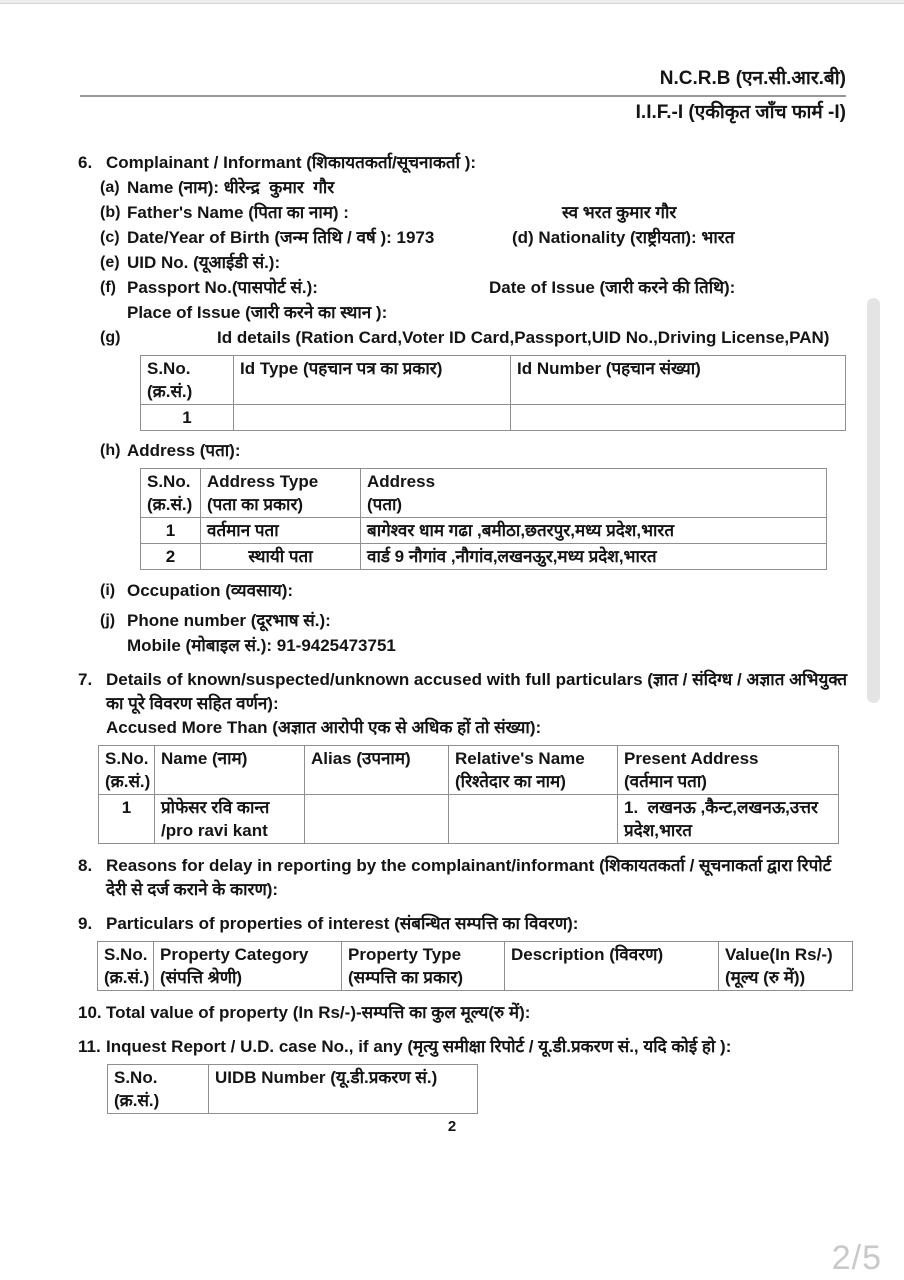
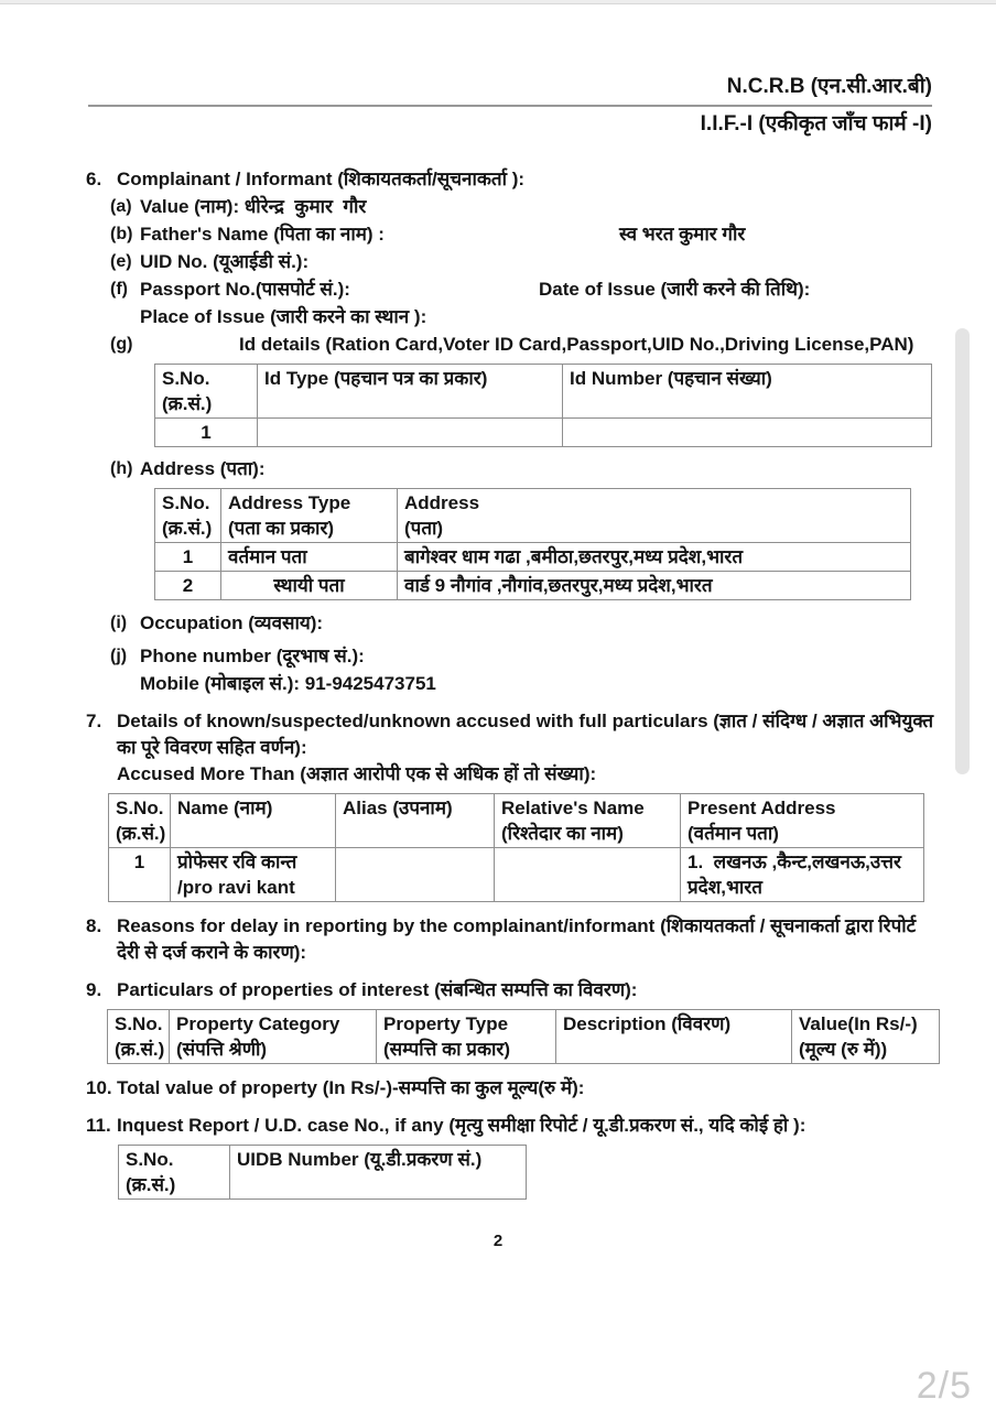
  N.C.R.B (एन.सी.आर.बी)
  I.I.F.-I (एकीकृत जाँच फार्म -I)
  6.
  Complainant / Informant (शिकायतकर्ता/सूचनाकर्ता ):
  (a)
- Name (नाम): धीरेन्द्र कुमार गौर
+ Value (नाम): धीरेन्द्र कुमार गौर
  (b)
  Father's Name (पिता का नाम) :
  स्व भरत कुमार गौर
- (c)
- Date/Year of Birth (जन्म तिथि / वर्ष ): 1973
- (d) Nationality (राष्ट्रीयता): भारत
  (e)
  UID No. (यूआईडी सं.):
  (f)
  Passport No.(पासपोर्ट सं.):
  Date of Issue (जारी करने की तिथि):
  Place of Issue (जारी करने का स्थान ):
  (g)
  Id details (Ration Card,Voter ID Card,Passport,UID No.,Driving License,PAN)
  S.No.(क्र.सं.)	Id Type (पहचान पत्र का प्रकार)	Id Number (पहचान संख्या)
  1
  (h)
  Address (पता):
  S.No. (क्र.सं.)	Address Type (पता का प्रकार)	Address (पता)
  1	वर्तमान पता	बागेश्वर धाम गढा ,बमीठा,छतरपुर,मध्य प्रदेश,भारत
- 2	स्थायी पता	वार्ड 9 नौगांव ,नौगांव,लखनऊुर,मध्य प्रदेश,भारत
+ 2	स्थायी पता	वार्ड 9 नौगांव ,नौगांव,छतरपुर,मध्य प्रदेश,भारत
  (i)
  Occupation (व्यवसाय):
  (j)
  Phone number (दूरभाष सं.):
  Mobile (मोबाइल सं.): 91-9425473751
  7.
  Details of known/suspected/unknown accused with full particulars (ज्ञात / संदिग्ध / अज्ञात अभियुक्त का पूरे विवरण सहित वर्णन):
  Accused More Than (अज्ञात आरोपी एक से अधिक हों तो संख्या):
  S.No. (क्र.सं.)	Name (नाम)	Alias (उपनाम)	Relative's Name (रिश्तेदार का नाम)	Present Address (वर्तमान पता)
  1	प्रोफेसर रवि कान्त /pro ravi kant			1. लखनऊ ,कैन्ट,लखनऊ,उत्तर प्रदेश,भारत
  8.
  Reasons for delay in reporting by the complainant/informant (शिकायतकर्ता / सूचनाकर्ता द्वारा रिपोर्ट देरी से दर्ज कराने के कारण):
  9.
  Particulars of properties of interest (संबन्धित सम्पत्ति का विवरण):
  S.No. (क्र.सं.)	Property Category (संपत्ति श्रेणी)	Property Type (सम्पत्ति का प्रकार)	Description (विवरण)	Value(In Rs/-) (मूल्य (रु में))
  10.
  Total value of property (In Rs/-)-सम्पत्ति का कुल मूल्य(रु में):
  11.
  Inquest Report / U.D. case No., if any (मृत्यु समीक्षा रिपोर्ट / यू.डी.प्रकरण सं., यदि कोई हो ):
  S.No. (क्र.सं.)	UIDB Number (यू.डी.प्रकरण सं.)
  2
  2/5
